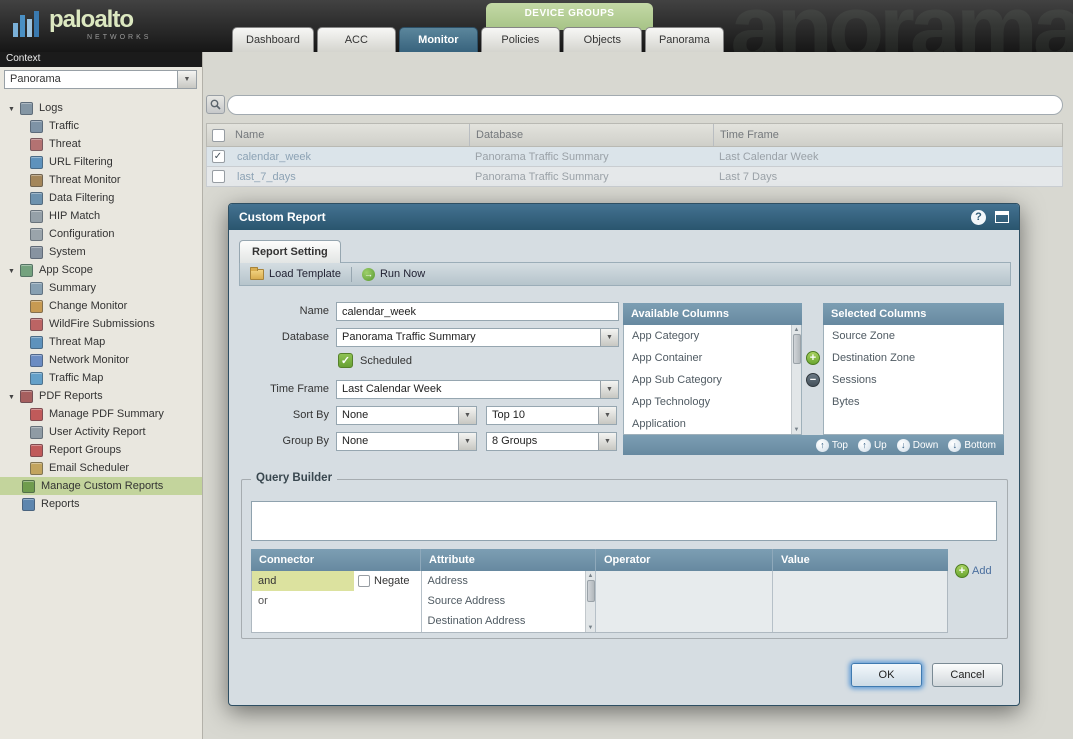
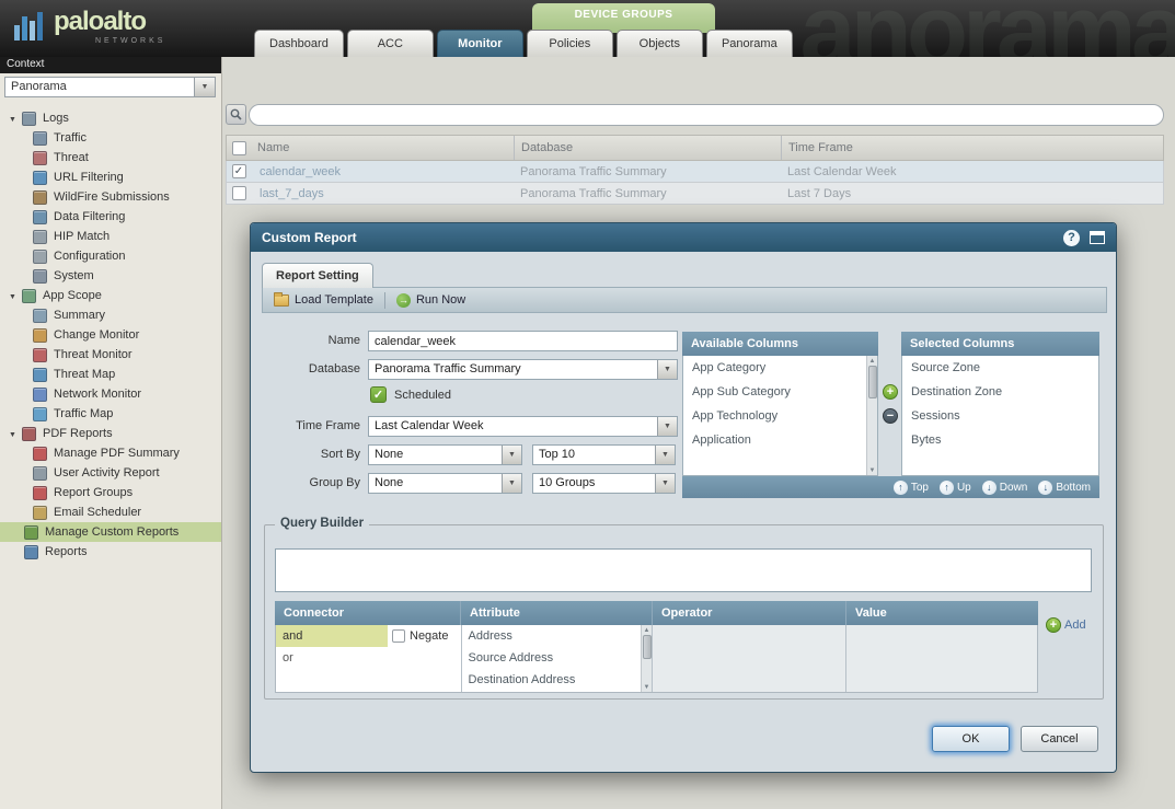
  anorama
  paloalto
  DEVICE GROUPS
  Dashboard
  ACC
  Monitor
  Policies
  Objects
  Panorama
  Context
  Panorama
  Logs
  Traffic
  Threat
  URL Filtering
- Threat Monitor
+ WildFire Submissions
  Data Filtering
  HIP Match
  Configuration
  System
  App Scope
  Summary
  Change Monitor
- WildFire Submissions
+ Threat Monitor
  Threat Map
  Network Monitor
  Traffic Map
  PDF Reports
  Manage PDF Summary
  User Activity Report
  Report Groups
  Email Scheduler
  Manage Custom Reports
  Reports
  Name
  Database
  Time Frame
  calendar_week
  Panorama Traffic Summary
  Last Calendar Week
  last_7_days
  Panorama Traffic Summary
  Last 7 Days
  Custom Report
  Report Setting
  Load Template
  Run Now
  Name
  Database
  Time Frame
  Sort By
  Group By
  calendar_week
  Panorama Traffic Summary
  Scheduled
  Last Calendar Week
  None
  Top 10
  None
- 8 Groups
+ 10 Groups
  Available Columns
  App Category
- App Container
  App Sub Category
  App Technology
  Application
  Selected Columns
  Source Zone
  Destination Zone
  Sessions
  Bytes
  Top
  Up
  Down
  Bottom
  Query Builder
  Connector
  Attribute
  Operator
  Value
  and
  Negate
  or
  Address
  Source Address
  Destination Address
  Add
  OK
  Cancel
